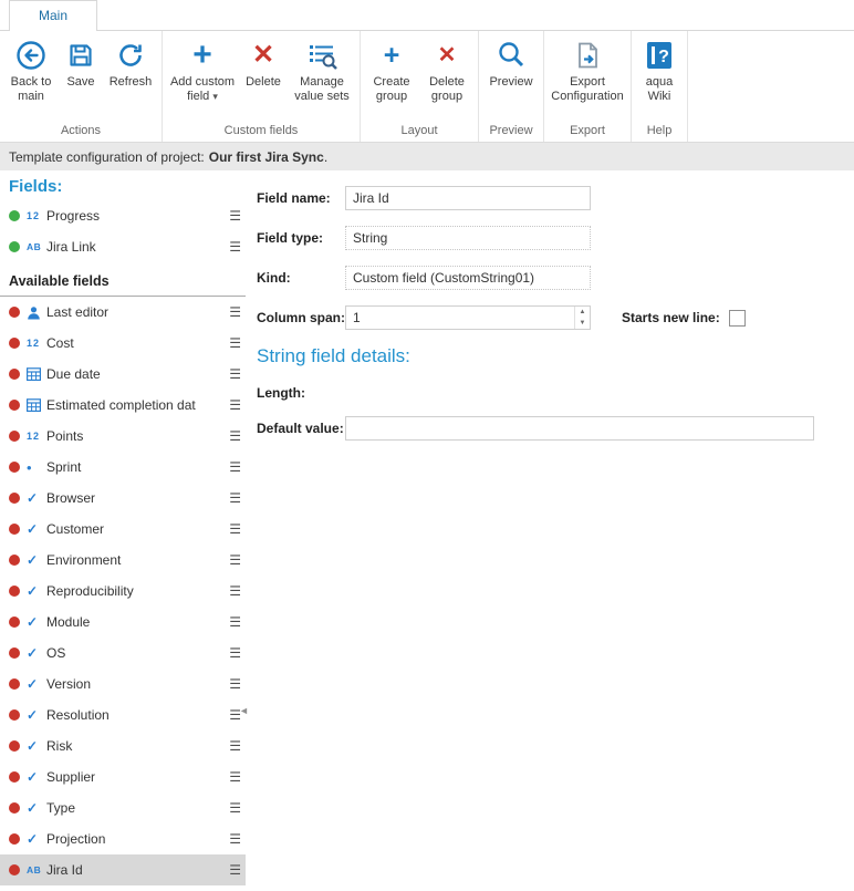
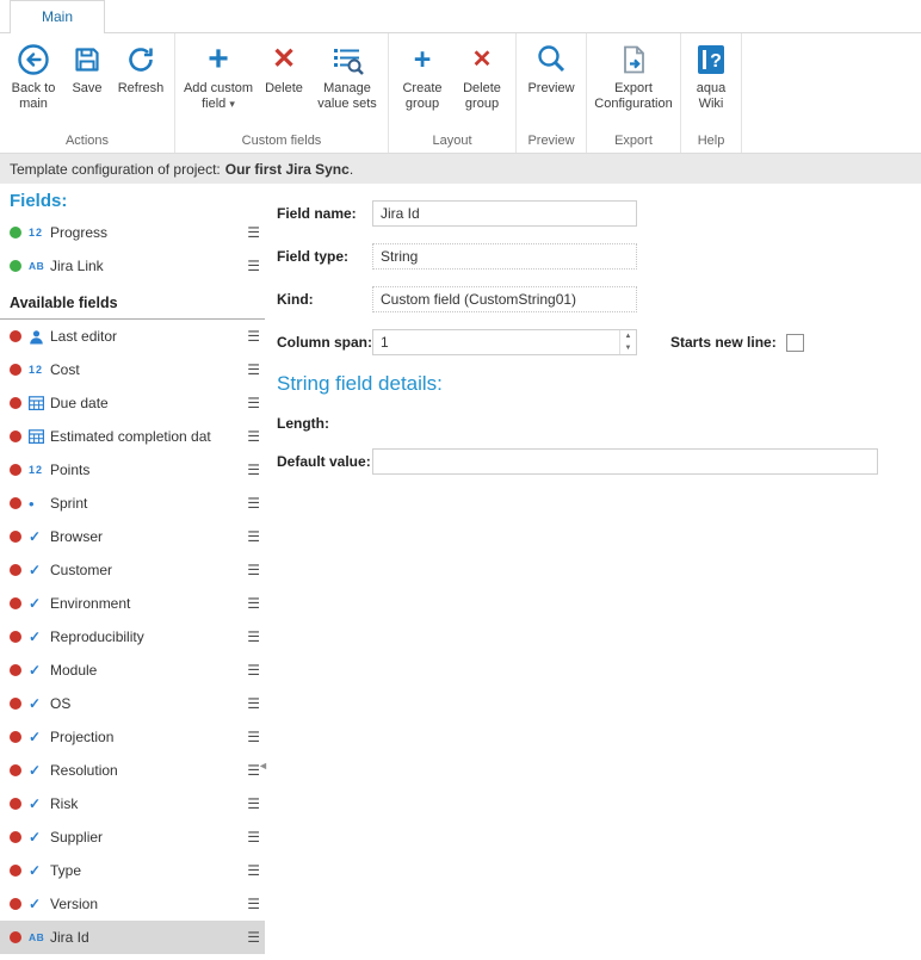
  Main
  Back to main
  Save
  Refresh
  Actions
  +
  Add custom field ▾
  ✕
  Delete
  Manage value sets
  Custom fields
  +
  Create group
  ✕
  Delete group
  Layout
  Preview
  Preview
  Export Configuration
  Export
  ?
  aqua Wiki
  Help
  Template configuration of project:
  Our first Jira Sync
  .
  Fields:
  12
  Progress
  ☰
  AB
  Jira Link
  ☰
  Available fields
  Last editor
  ☰
  12
  Cost
  ☰
  Due date
  ☰
  Estimated completion dat
  ☰
  12
  Points
  ☰
  •
  Sprint
  ☰
  ✓
  Browser
  ☰
  ✓
  Customer
  ☰
  ✓
  Environment
  ☰
  ✓
  Reproducibility
  ☰
  ✓
  Module
  ☰
  ✓
  OS
  ☰
  ✓
- Version
+ Projection
  ☰
  ✓
  Resolution
  ☰
  ✓
  Risk
  ☰
  ✓
  Supplier
  ☰
  ✓
  Type
  ☰
  ✓
- Projection
+ Version
  ☰
  AB
  Jira Id
  ☰
  ◄
  Field name:
  Jira Id
  Field type:
  String
  Kind:
  Custom field (CustomString01)
  Column span:
  1
  Starts new line:
  String field details:
  Length:
  Default value:
